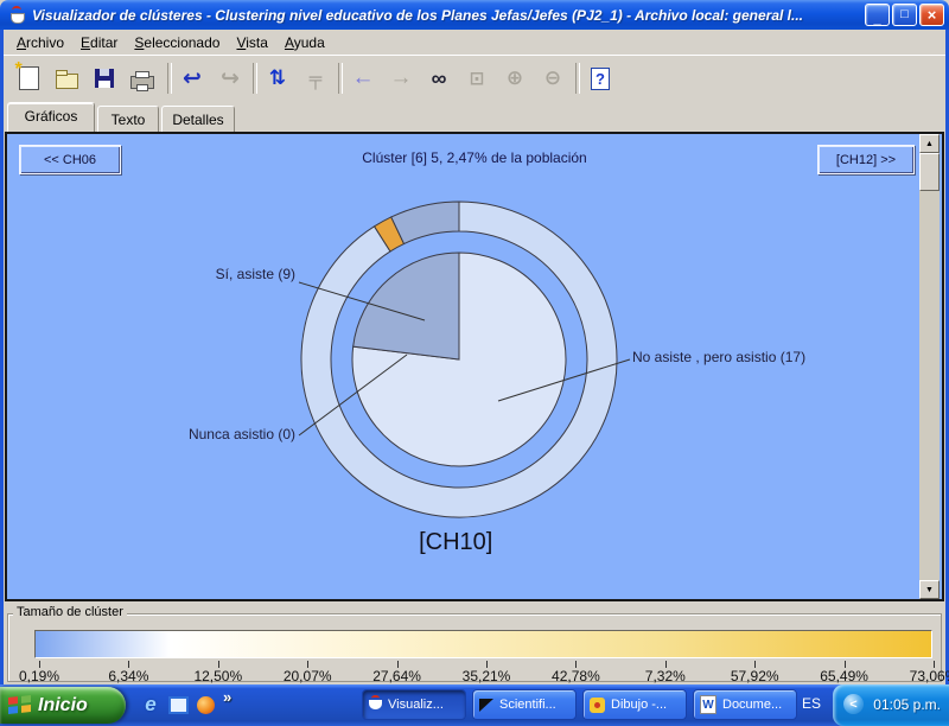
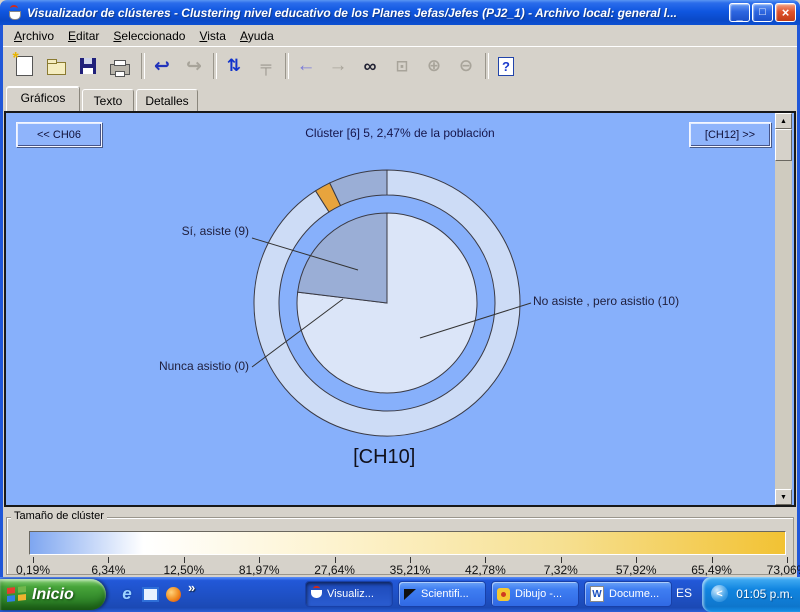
  Visualizador de clústeres - Clustering nivel educativo de los Planes Jefas/Jefes (PJ2_1) - Archivo local: general l...
  _
  □
  ×
  Archivo
  Editar
  Seleccionado
  Vista
  Ayuda
  ↩
  ↪
  ⇅
  ╤
  ←
  →
  ∞
  ⊡
  ⊕
  ⊖
  ?
  Gráficos
  Texto
  Detalles
  << CH06
  Clúster [6] 5, 2,47% de la población
  [CH12] >>
  Sí, asiste (9)
  Nunca asistio (0)
- No asiste , pero asistio (17)
+ No asiste , pero asistio (10)
  [CH10]
  Tamaño de clúster
  0,19%
  6,34%
  12,50%
- 20,07%
+ 81,97%
  27,64%
  35,21%
  42,78%
  7,32%
  57,92%
  65,49%
  73,06
  Inicio
  e
  »
  Visualiz...
  Scientifi...
  Dibujo -...
  W
  Docume...
  ES
  <
  01:05 p.m.
